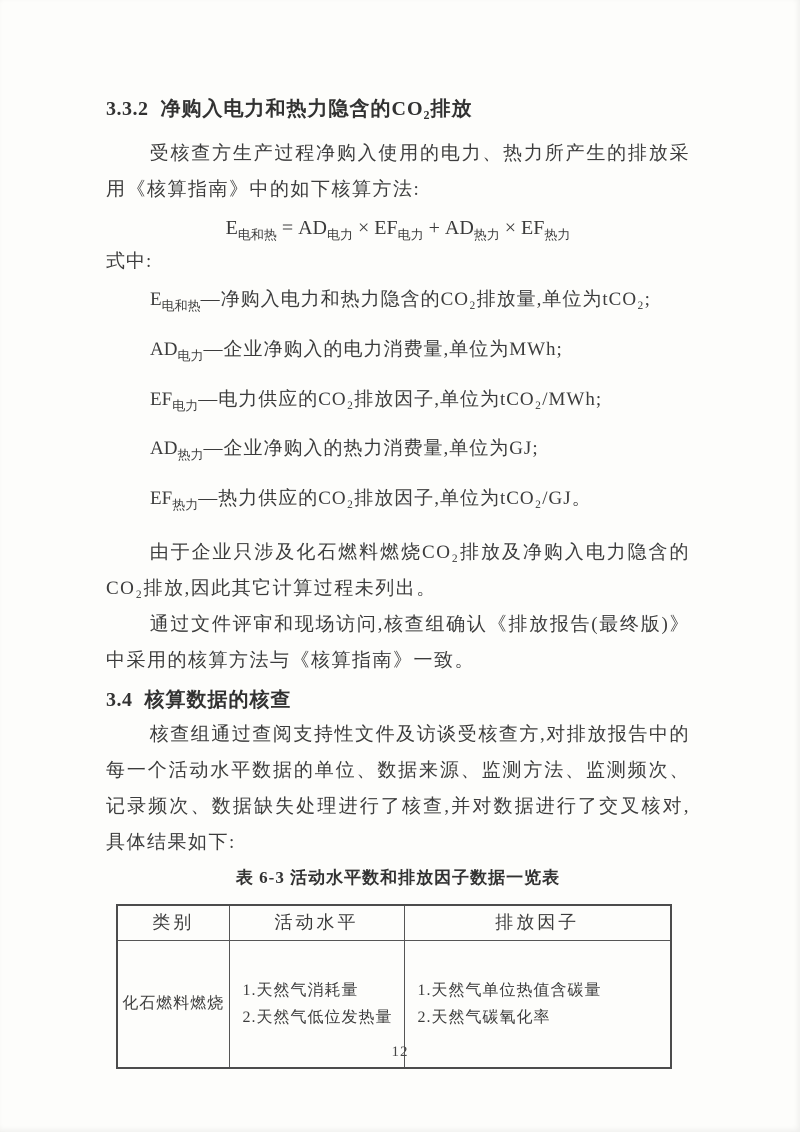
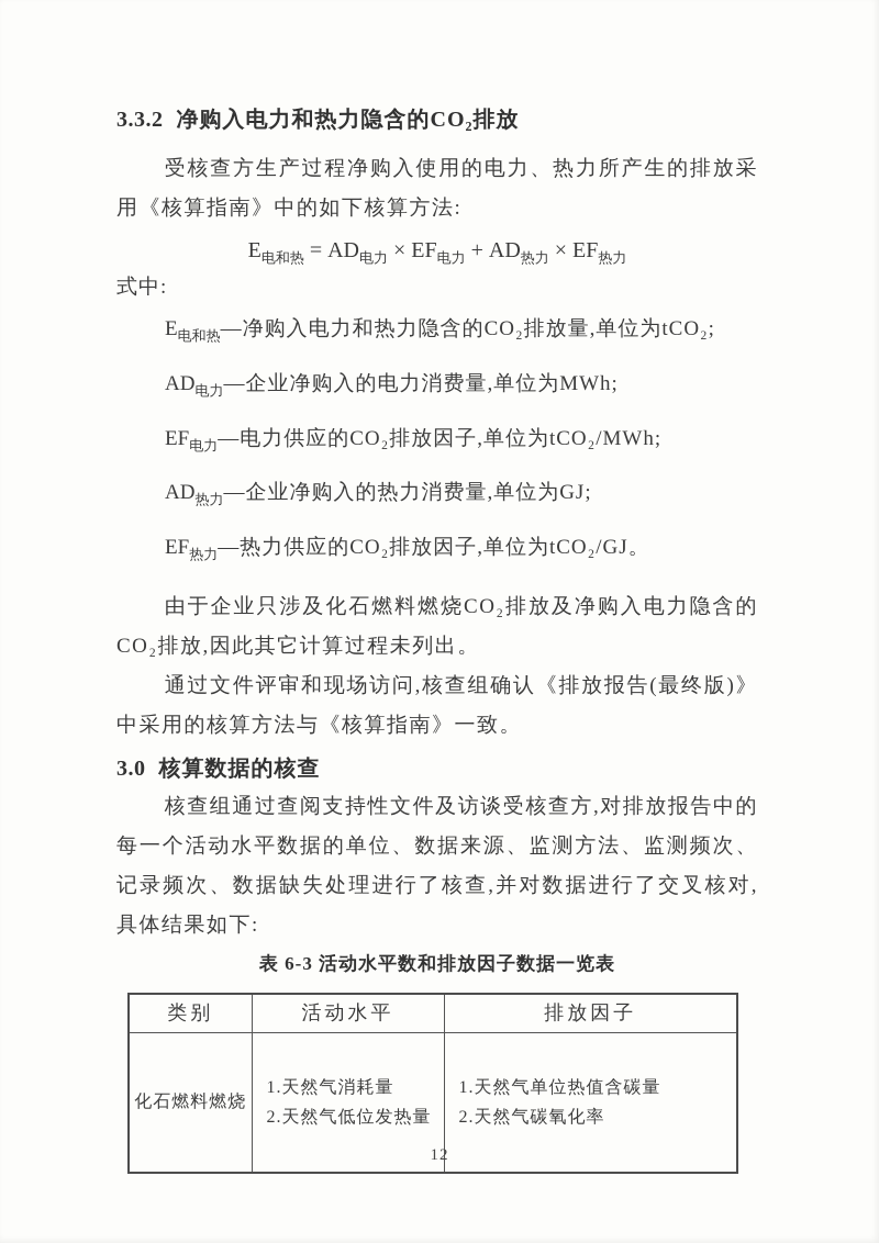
  3.3.2 净购入电力和热力隐含的CO₂排放
  受核查方生产过程净购入使用的电力、热力所产生的排放采用《核算指南》中的如下核算方法:
  E电和热 = AD电力 × EF电力 + AD热力 × EF热力
  式中:
  E电和热—净购入电力和热力隐含的CO₂排放量,单位为tCO₂;
  AD电力—企业净购入的电力消费量,单位为MWh;
  EF电力—电力供应的CO₂排放因子,单位为tCO₂/MWh;
  AD热力—企业净购入的热力消费量,单位为GJ;
  EF热力—热力供应的CO₂排放因子,单位为tCO₂/GJ。
  由于企业只涉及化石燃料燃烧CO₂排放及净购入电力隐含的CO₂排放,因此其它计算过程未列出。
  通过文件评审和现场访问,核查组确认《排放报告(最终版)》中采用的核算方法与《核算指南》一致。
- 3.4 核算数据的核查
+ 3.0 核算数据的核查
  核查组通过查阅支持性文件及访谈受核查方,对排放报告中的每一个活动水平数据的单位、数据来源、监测方法、监测频次、记录频次、数据缺失处理进行了核查,并对数据进行了交叉核对,具体结果如下:
  表 6-3 活动水平数和排放因子数据一览表
  类别	活动水平	排放因子
  化石燃料燃烧	1.天然气消耗量 2.天然气低位发热量	1.天然气单位热值含碳量 2.天然气碳氧化率
  12
